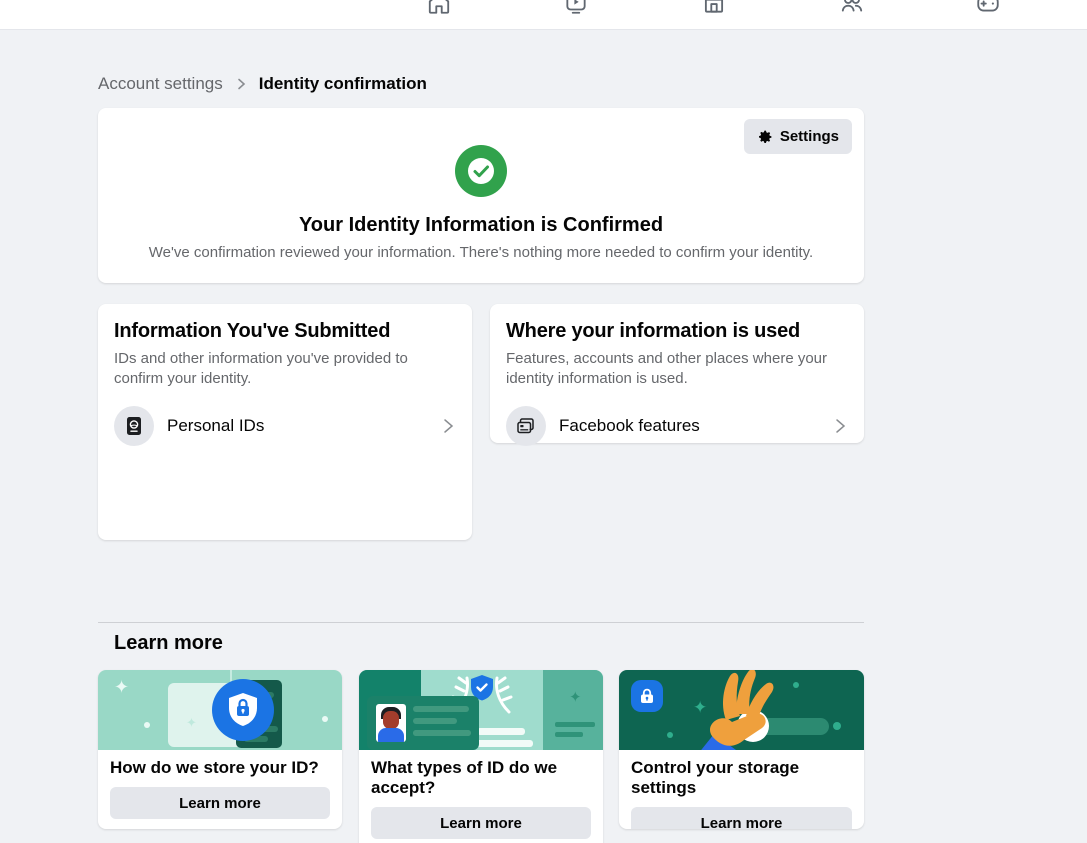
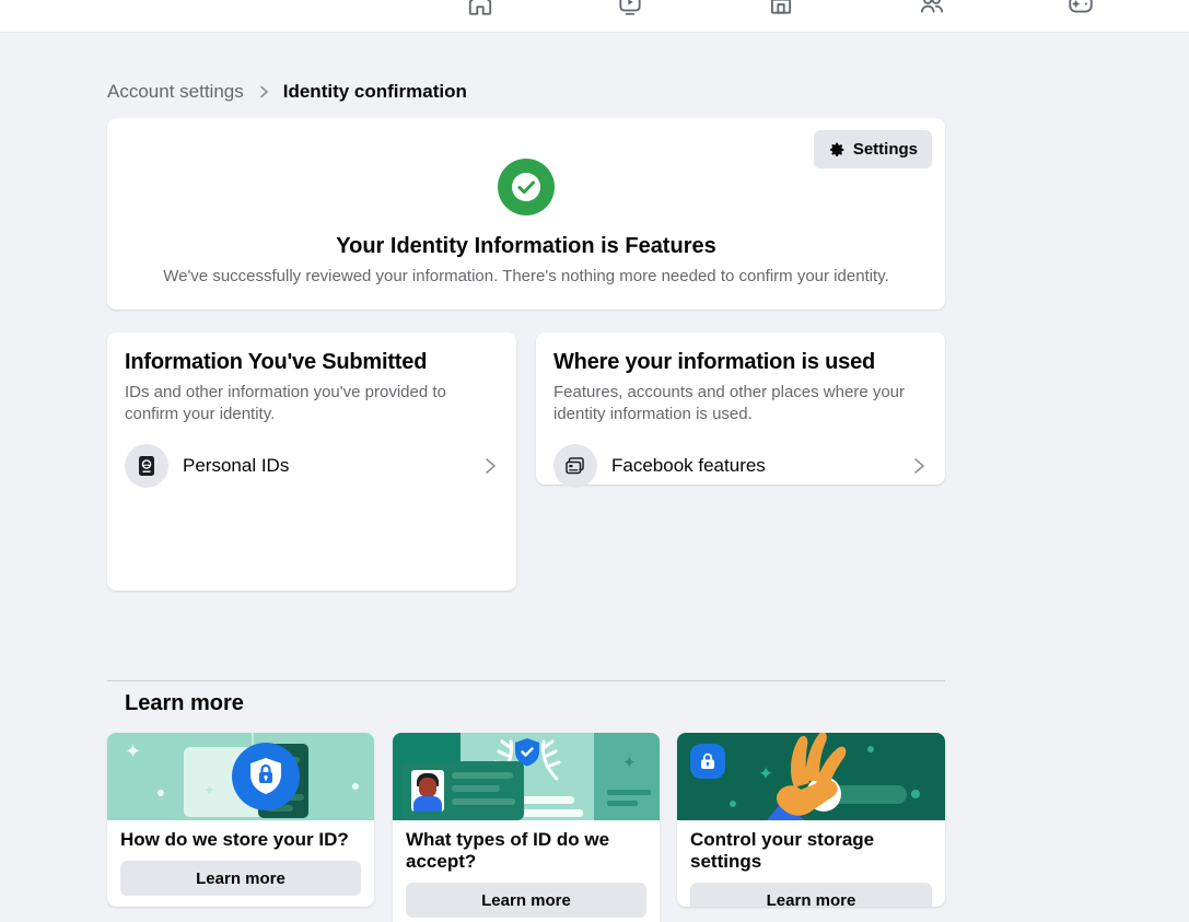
  Account settings
  Identity confirmation
  Settings
- Your Identity Information is Confirmed
+ Your Identity Information is Features
- We've confirmation reviewed your information. There's nothing more needed to confirm your identity.
+ We've successfully reviewed your information. There's nothing more needed to confirm your identity.
  Information You've Submitted
  IDs and other information you've provided to confirm your identity.
  Personal IDs
  Where your information is used
  Features, accounts and other places where your identity information is used.
  Facebook features
  Learn more
  ✦
  ✦
  How do we store your ID?
  Learn more
  ✦
  What types of ID do we accept?
  Learn more
  ✦
  Control your storage settings
  Learn more
